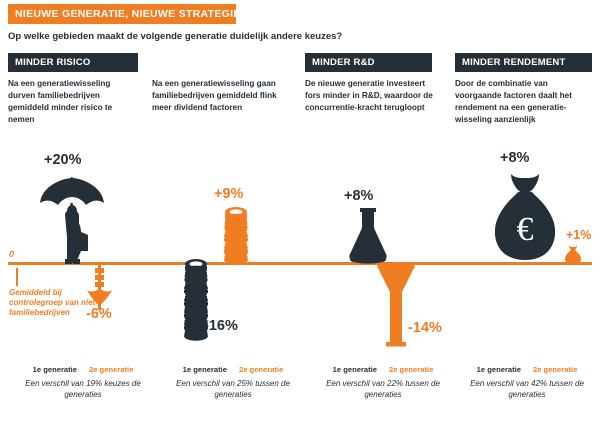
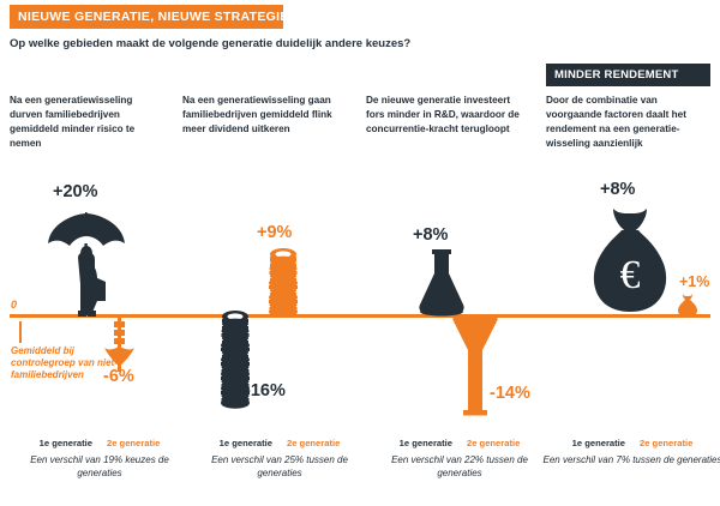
  NIEUWE GENERATIE, NIEUWE STRATEGIE
  Op welke gebieden maakt de volgende generatie duidelijk andere keuzes?
- MINDER RISICO
- MINDER R&D
  MINDER RENDEMENT
  Na een generatiewisseling durven familiebedrijven gemiddeld minder risico te nemen
- Na een generatiewisseling gaan familiebedrijven gemiddeld flink meer dividend factoren
+ Na een generatiewisseling gaan familiebedrijven gemiddeld flink meer dividend uitkeren
  De nieuwe generatie investeert fors minder in R&D, waardoor de concurrentie-kracht terugloopt
  Door de combinatie van voorgaande factoren daalt het rendement na een generatie-wisseling aanzienlijk
  0
  Gemiddeld bij controlegroep van nietfamiliebedrijven
  +20%
  -6%
  +9%
  -16%
  +8%
  -14%
  +8%
  €
  +1%
  1e generatie
  2e generatie
  Een verschil van 19% keuzes de generaties
  1e generatie
  2e generatie
  Een verschil van 25% tussen de generaties
  1e generatie
  2e generatie
  Een verschil van 22% tussen de generaties
  1e generatie
  2e generatie
- Een verschil van 42% tussen de generaties
+ Een verschil van 7% tussen de generaties
